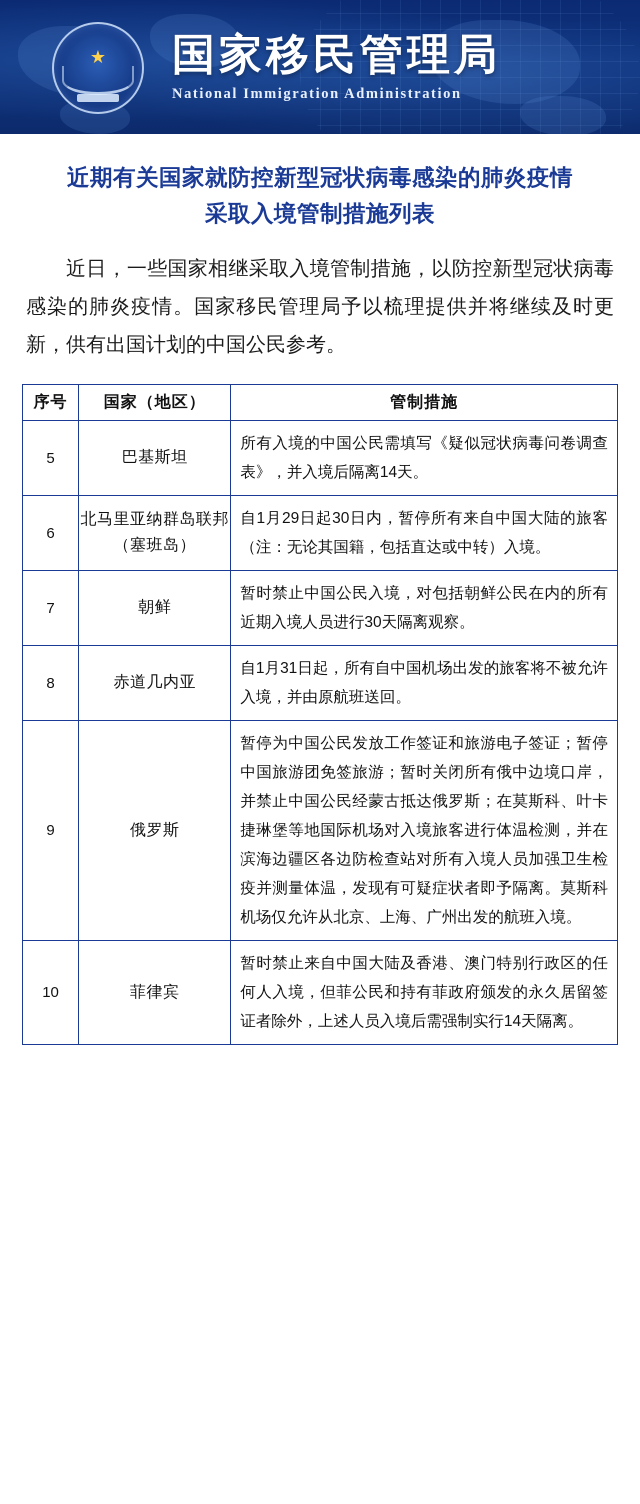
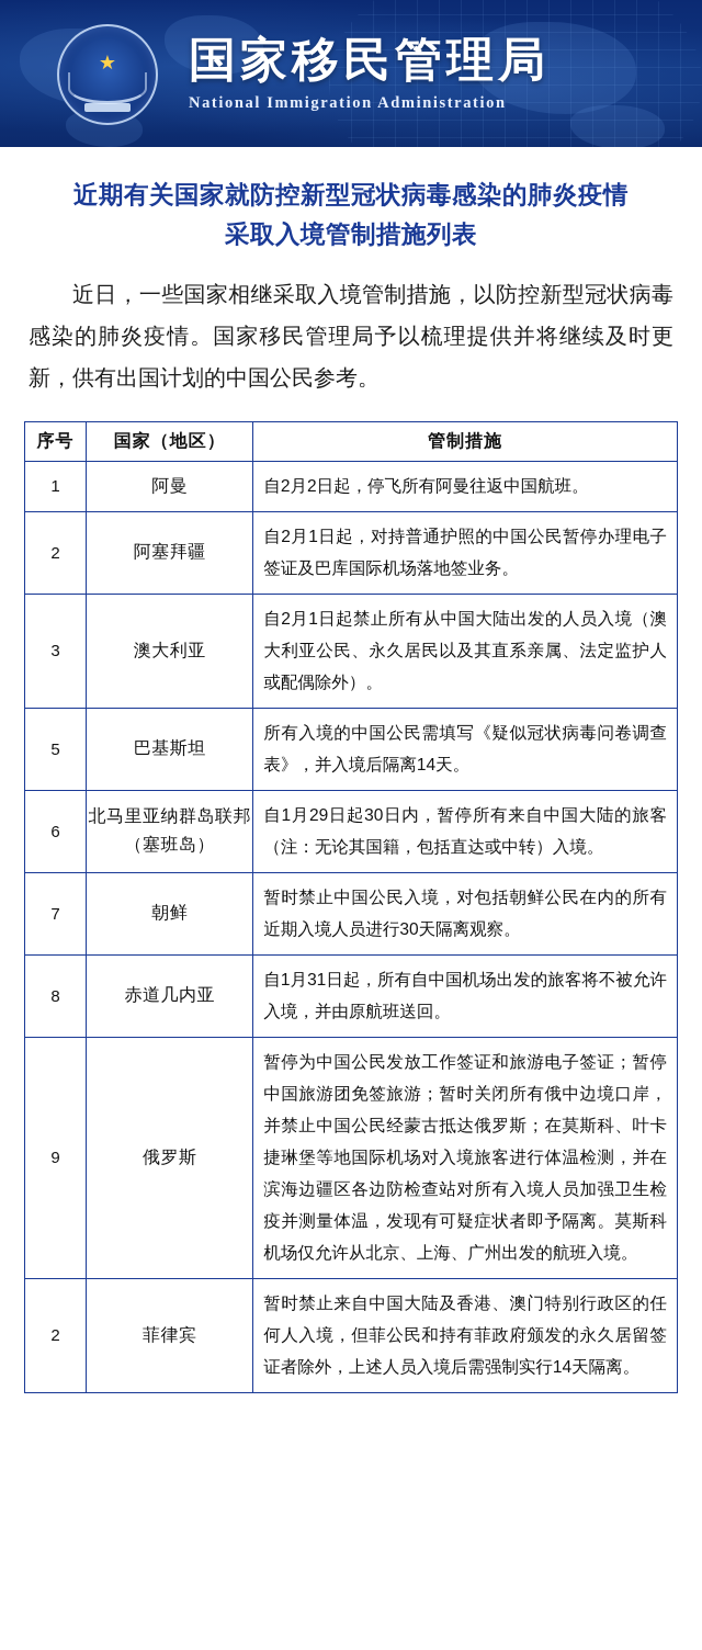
  ★
  国家移民管理局
  National Immigration Administration
  近期有关国家就防控新型冠状病毒感染的肺炎疫情
  采取入境管制措施列表
  近日，一些国家相继采取入境管制措施，以防控新型冠状病毒感染的肺炎疫情。国家移民管理局予以梳理提供并将继续及时更新，供有出国计划的中国公民参考。
  序号	国家（地区）	管制措施
+ 1	阿曼	自2月2日起，停飞所有阿曼往返中国航班。
+ 2	阿塞拜疆	自2月1日起，对持普通护照的中国公民暂停办理电子签证及巴库国际机场落地签业务。
+ 3	澳大利亚	自2月1日起禁止所有从中国大陆出发的人员入境（澳大利亚公民、永久居民以及其直系亲属、法定监护人或配偶除外）。
  5	巴基斯坦	所有入境的中国公民需填写《疑似冠状病毒问卷调查表》，并入境后隔离14天。
  6	北马里亚纳群岛联邦（塞班岛）	自1月29日起30日内，暂停所有来自中国大陆的旅客（注：无论其国籍，包括直达或中转）入境。
  7	朝鲜	暂时禁止中国公民入境，对包括朝鲜公民在内的所有近期入境人员进行30天隔离观察。
  8	赤道几内亚	自1月31日起，所有自中国机场出发的旅客将不被允许入境，并由原航班送回。
  9	俄罗斯	暂停为中国公民发放工作签证和旅游电子签证；暂停中国旅游团免签旅游；暂时关闭所有俄中边境口岸，并禁止中国公民经蒙古抵达俄罗斯；在莫斯科、叶卡捷琳堡等地国际机场对入境旅客进行体温检测，并在滨海边疆区各边防检查站对所有入境人员加强卫生检疫并测量体温，发现有可疑症状者即予隔离。莫斯科机场仅允许从北京、上海、广州出发的航班入境。
- 10	菲律宾	暂时禁止来自中国大陆及香港、澳门特别行政区的任何人入境，但菲公民和持有菲政府颁发的永久居留签证者除外，上述人员入境后需强制实行14天隔离。
+ 2	菲律宾	暂时禁止来自中国大陆及香港、澳门特别行政区的任何人入境，但菲公民和持有菲政府颁发的永久居留签证者除外，上述人员入境后需强制实行14天隔离。
